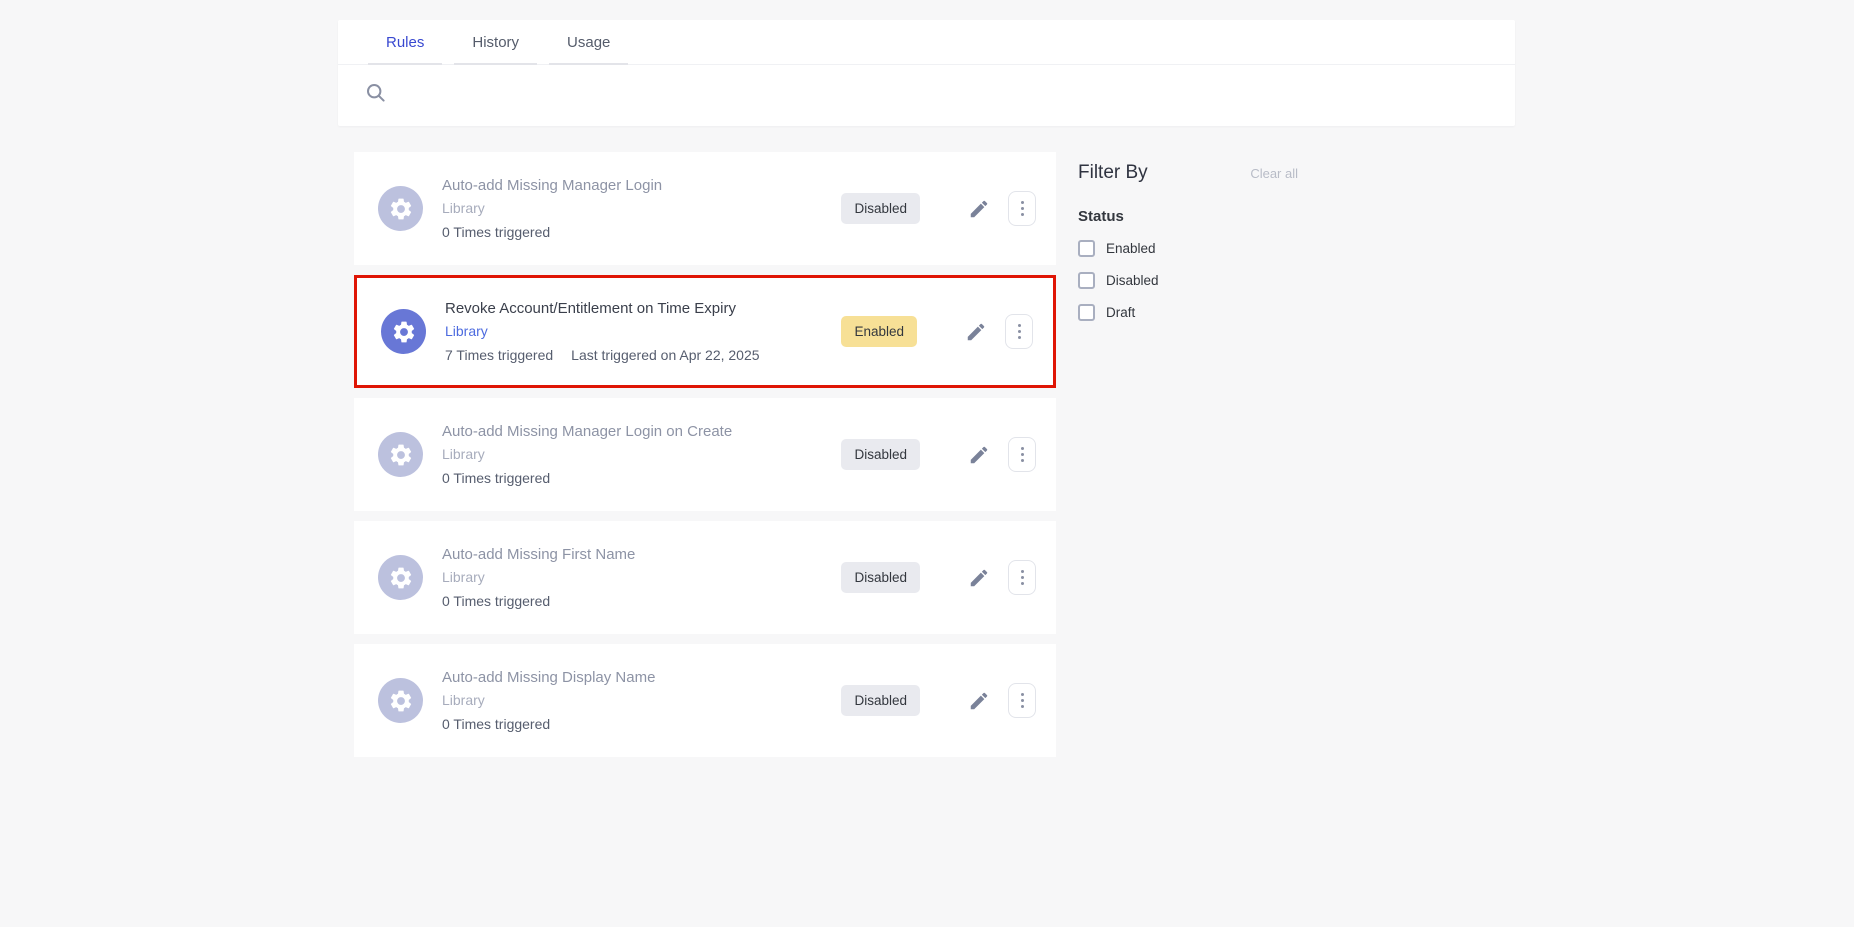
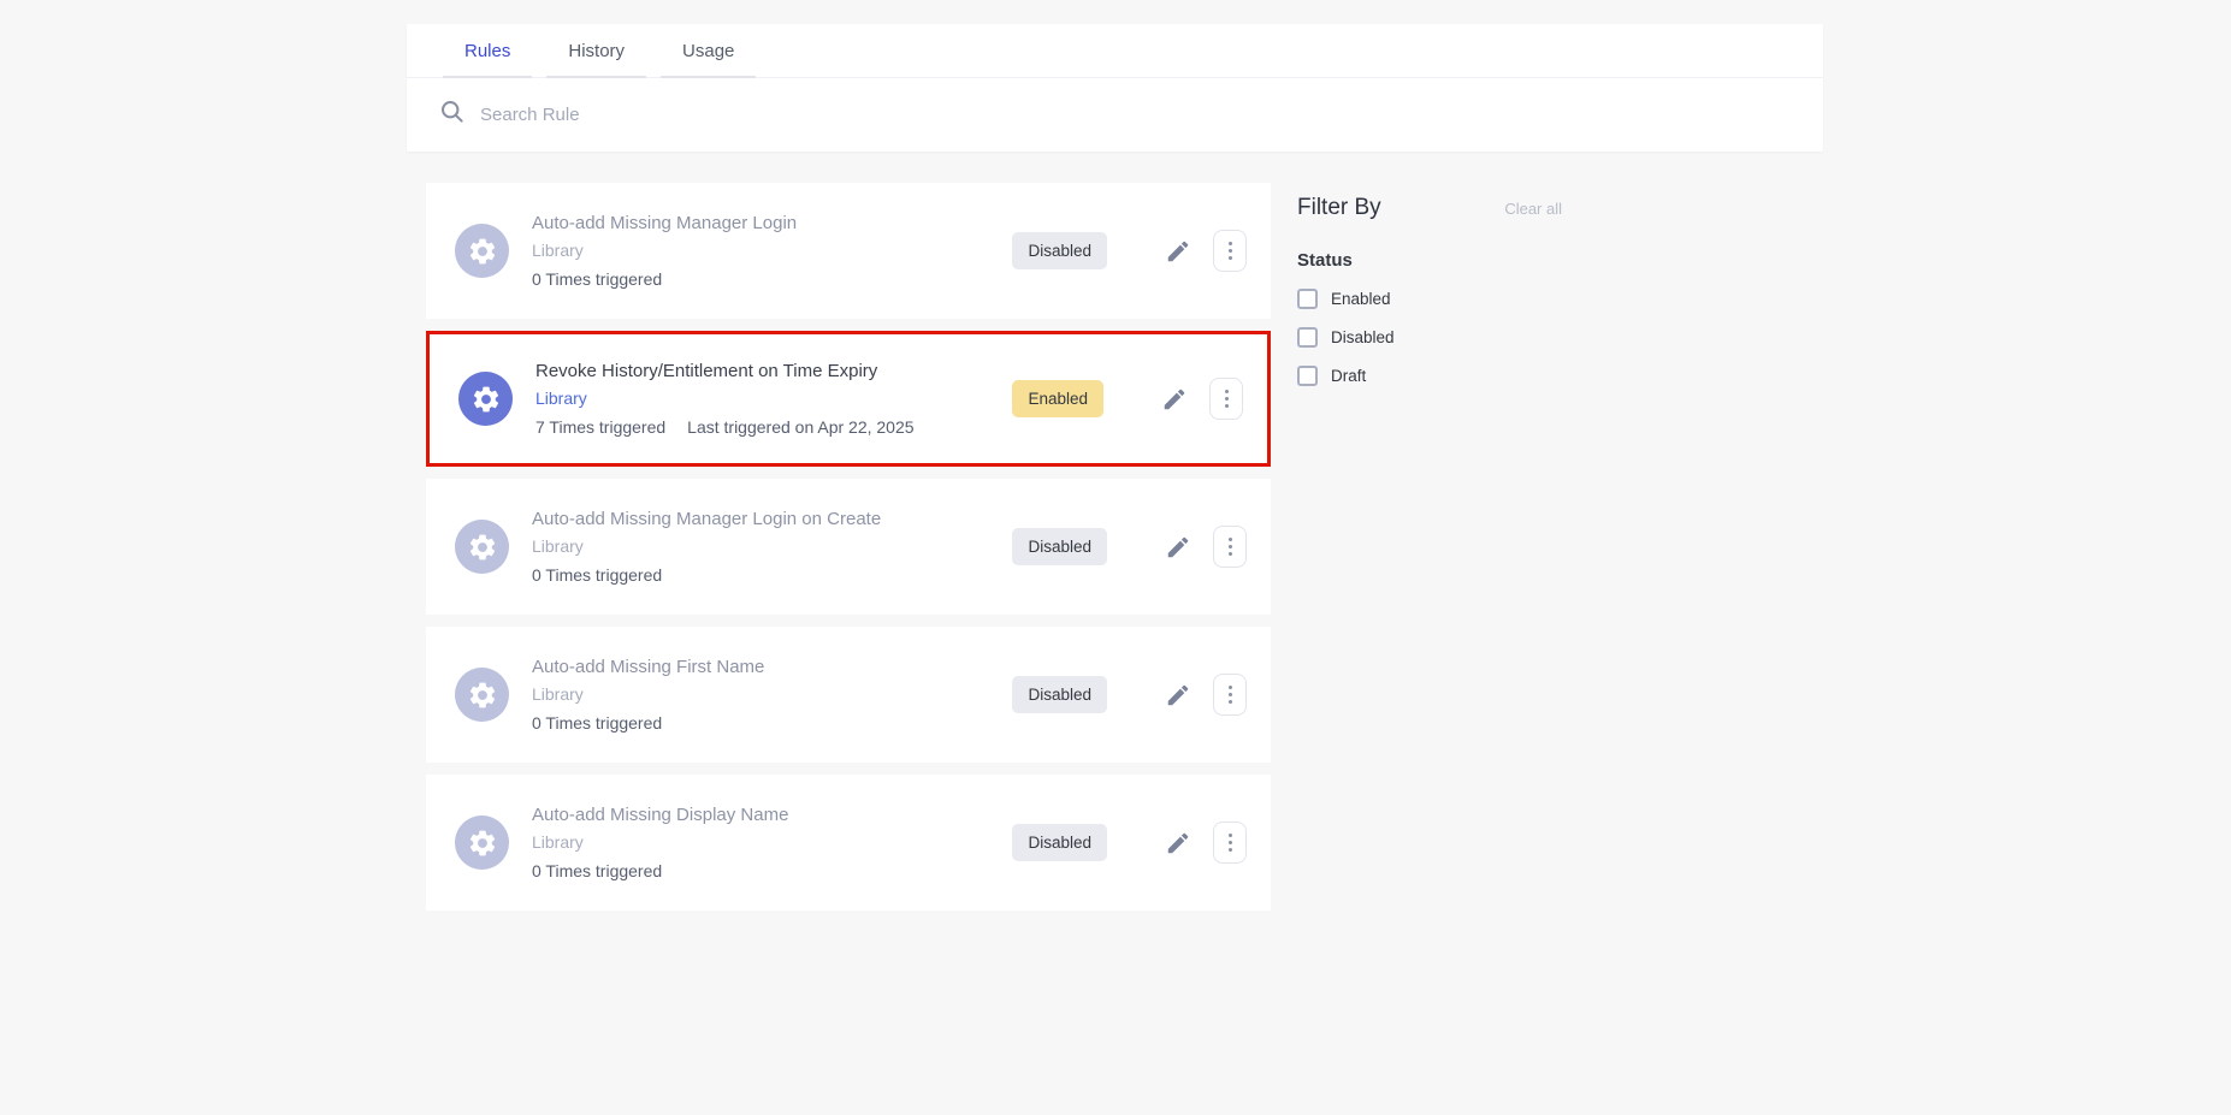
  Rules
  History
  Usage
+ Search Rule
  Auto-add Missing Manager Login
  Library
  0 Times triggered
  Disabled
- Revoke Account/Entitlement on Time Expiry
+ Revoke History/Entitlement on Time Expiry
  Library
  7 Times triggered
  Last triggered on Apr 22, 2025
  Enabled
  Auto-add Missing Manager Login on Create
  Library
  0 Times triggered
  Disabled
  Auto-add Missing First Name
  Library
  0 Times triggered
  Disabled
  Auto-add Missing Display Name
  Library
  0 Times triggered
  Disabled
  Filter By
  Clear all
  Status
  Enabled
  Disabled
  Draft
